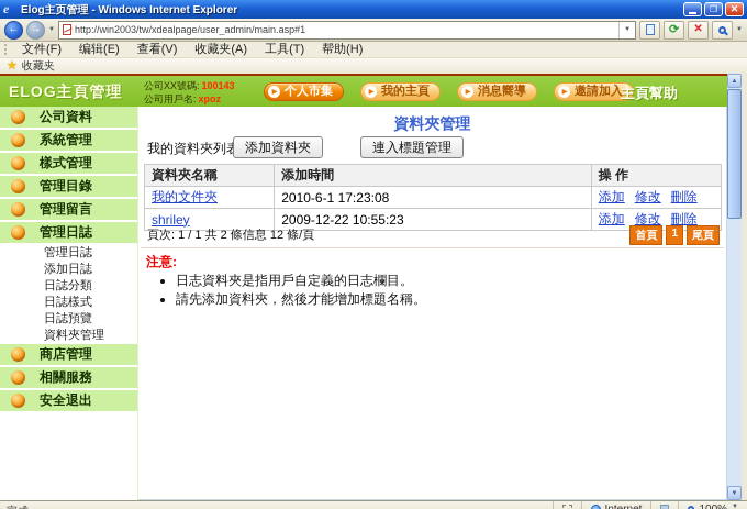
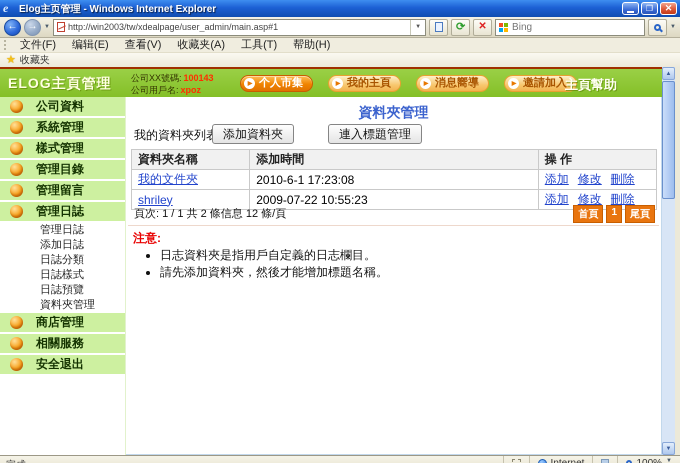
  e
  Elog主页管理 - Windows Internet Explorer
  ←
  →
  http://win2003/tw/xdealpage/user_admin/main.asp#1
  ⟳
  ✕
+ Bing
  文件(F)
  编辑(E)
  查看(V)
  收藏夹(A)
  工具(T)
  帮助(H)
  ★
  收藏夹
  ELOG主頁管理
  公司XX號碼: 100143
  公司用戶名: xpoz
  个人市集
  我的主頁
  消息嚮導
  邀請加入
  主頁幫助
  公司資料
  系統管理
  樣式管理
  管理目錄
  管理留言
  管理日誌
  管理日誌
  添加日誌
  日誌分類
  日誌樣式
  日誌預覽
  資料夾管理
  商店管理
  相關服務
  安全退出
  資料夾管理
  我的資料夾列
  添加資料夾
  連入標題管理
  資料夾名稱	添加時間	操 作
  我的文件夾	2010-6-1 17:23:08	添加 修改 刪除
- shriley	2009-12-22 10:55:23	添加 修改 刪除
+ shriley	2009-07-22 10:55:23	添加 修改 刪除
  頁次: 1 / 1 共 2 條信息 12 條/頁
  首頁
  1
  尾頁
  注意:
  日志資料夾是指用戶自定義的日志欄目。
  請先添加資料夾，然後才能增加標題名稱。
